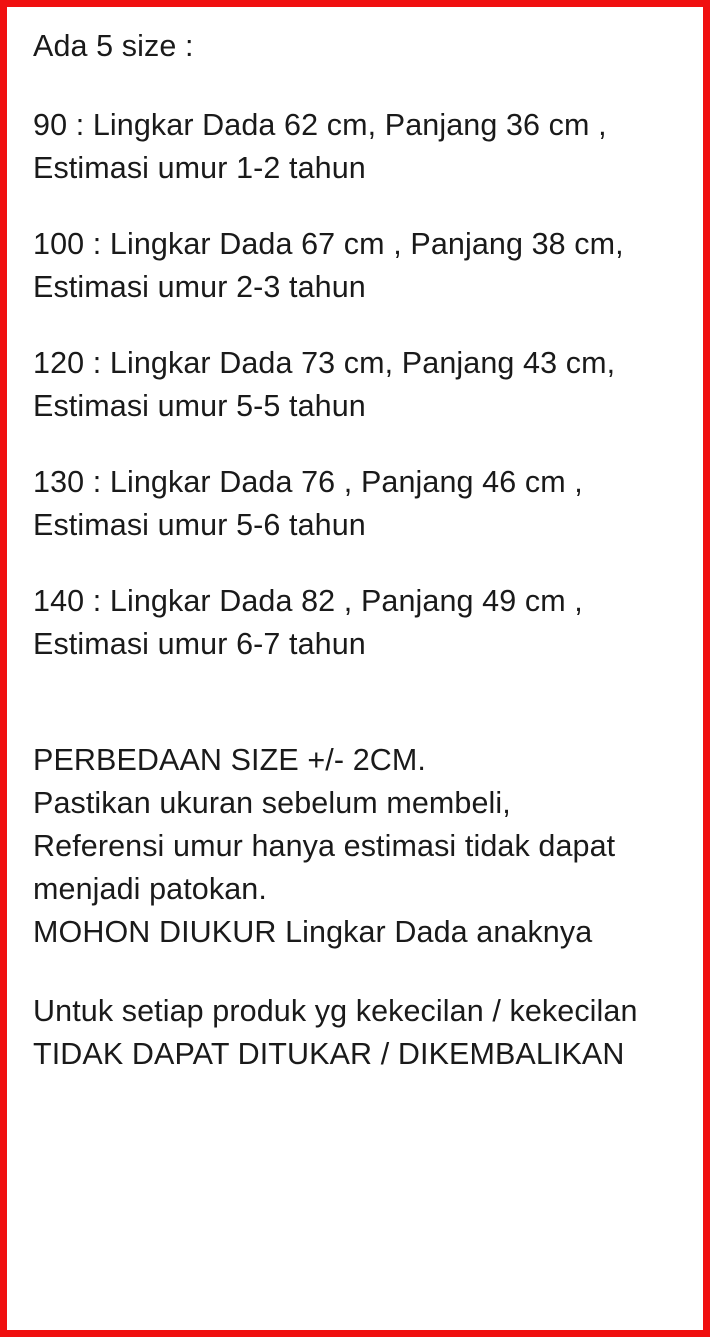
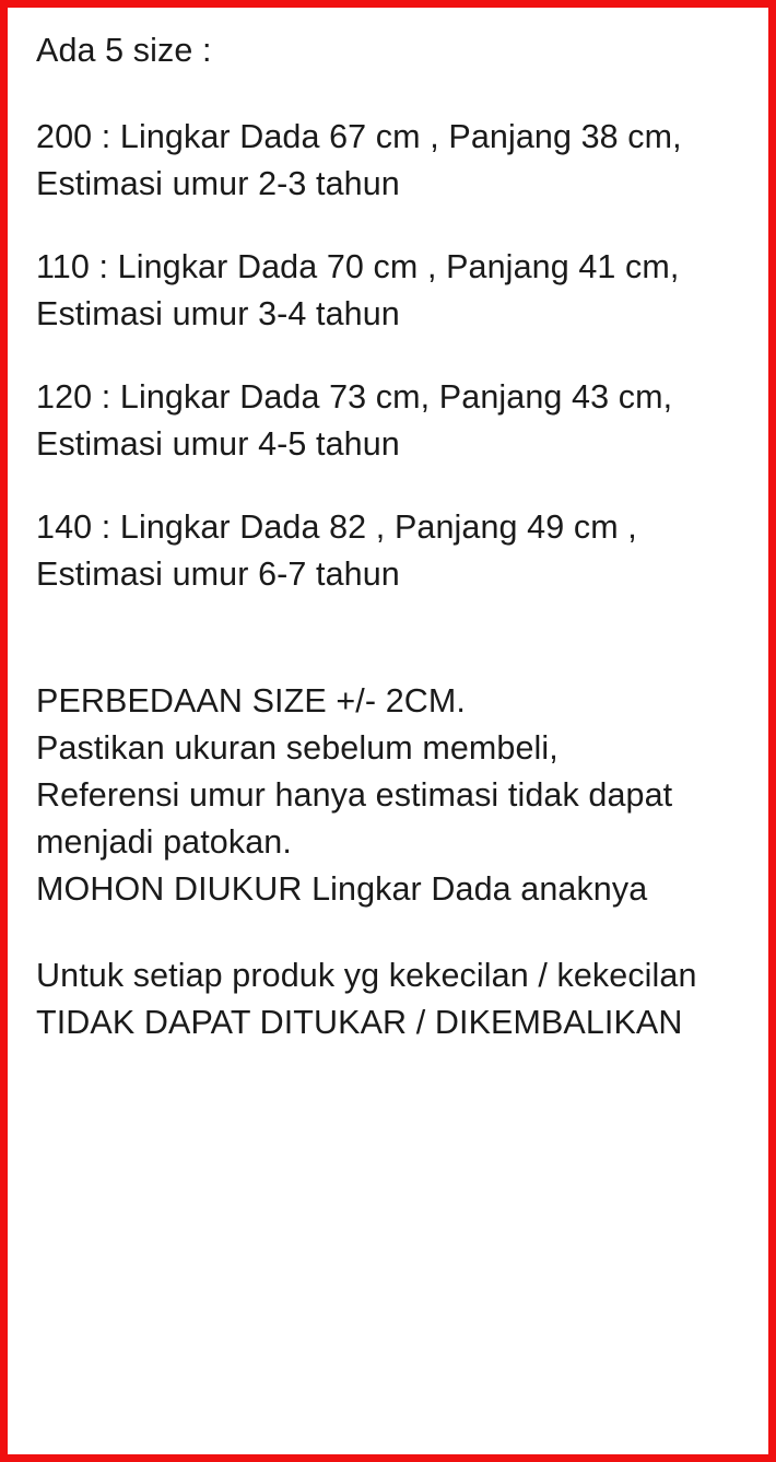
  Ada 5 size :
- 90 : Lingkar Dada 62 cm, Panjang 36 cm , Estimasi umur 1-2 tahun
- 100 : Lingkar Dada 67 cm , Panjang 38 cm, Estimasi umur 2-3 tahun
+ 200 : Lingkar Dada 67 cm , Panjang 38 cm, Estimasi umur 2-3 tahun
+ 110 : Lingkar Dada 70 cm , Panjang 41 cm, Estimasi umur 3-4 tahun
- 120 : Lingkar Dada 73 cm, Panjang 43 cm, Estimasi umur 5-5 tahun
+ 120 : Lingkar Dada 73 cm, Panjang 43 cm, Estimasi umur 4-5 tahun
- 130 : Lingkar Dada 76 , Panjang 46 cm , Estimasi umur 5-6 tahun
  140 : Lingkar Dada 82 , Panjang 49 cm , Estimasi umur 6-7 tahun
  PERBEDAAN SIZE +/- 2CM.
  Pastikan ukuran sebelum membeli,
  Referensi umur hanya estimasi tidak dapat menjadi patokan.
  MOHON DIUKUR Lingkar Dada anaknya
  Untuk setiap produk yg kekecilan / kekecilan TIDAK DAPAT DITUKAR / DIKEMBALIKAN
